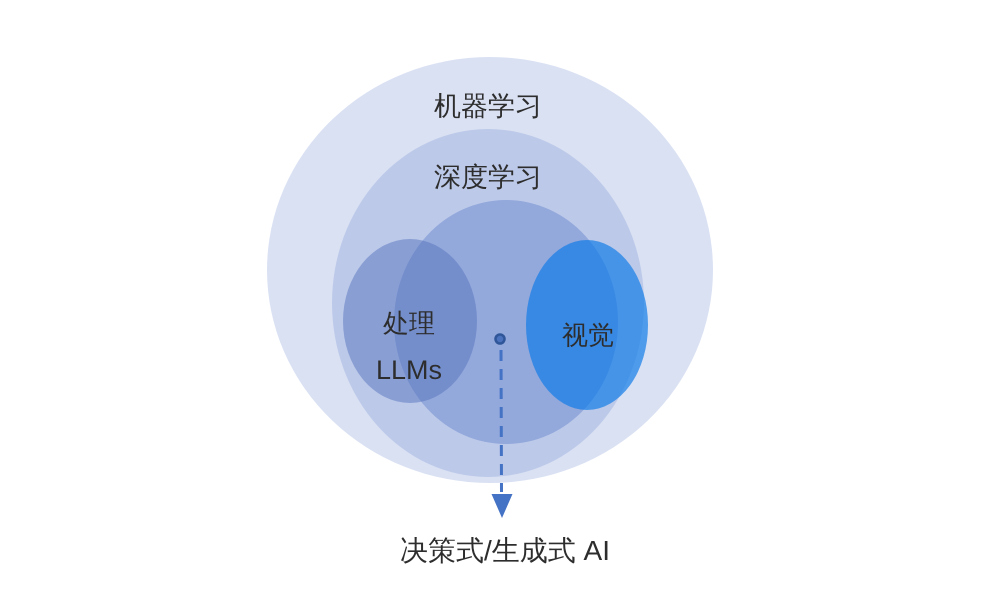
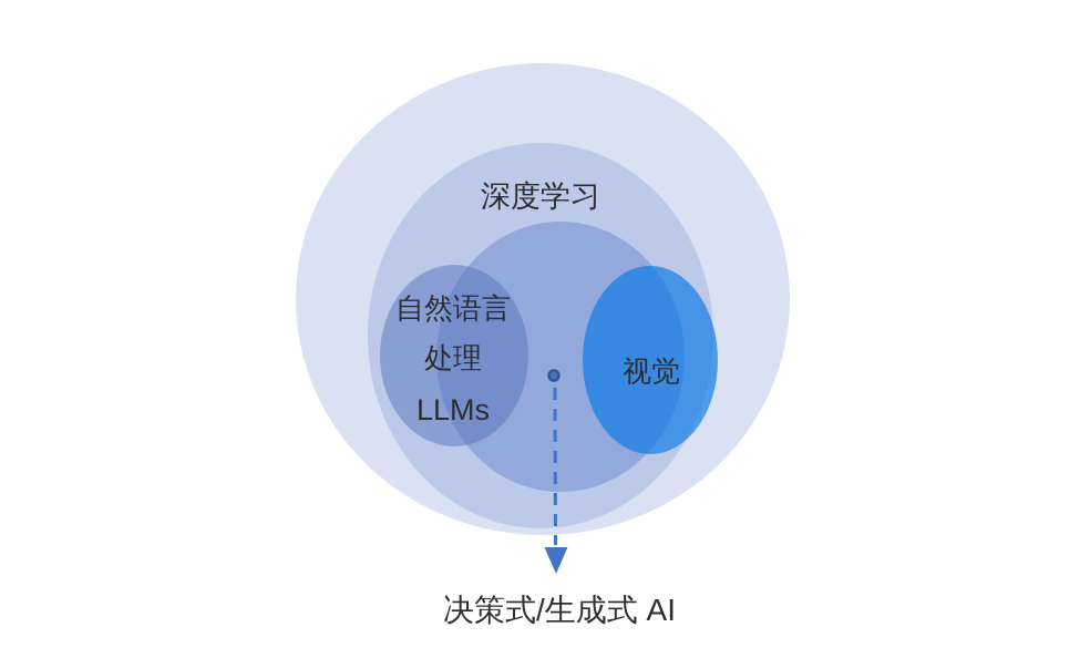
- 机器学习
  深度学习
+ 自然语言
  处理
  LLMs
  视觉
  决策式/生成式 AI
